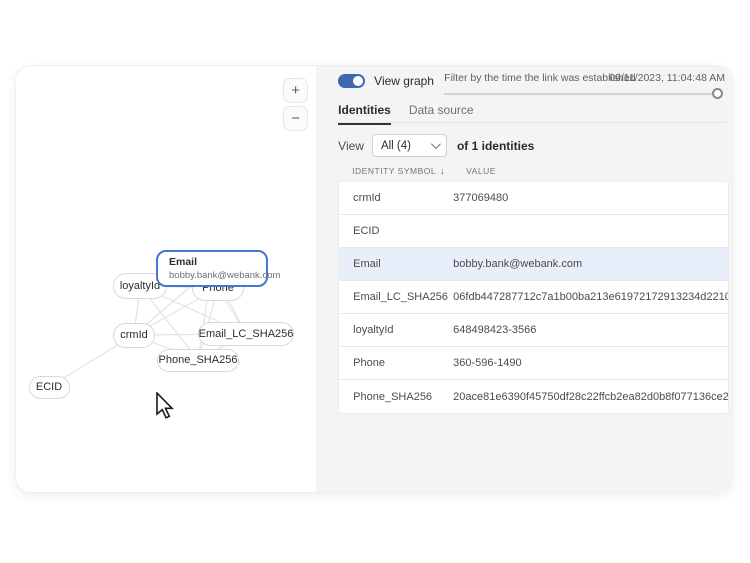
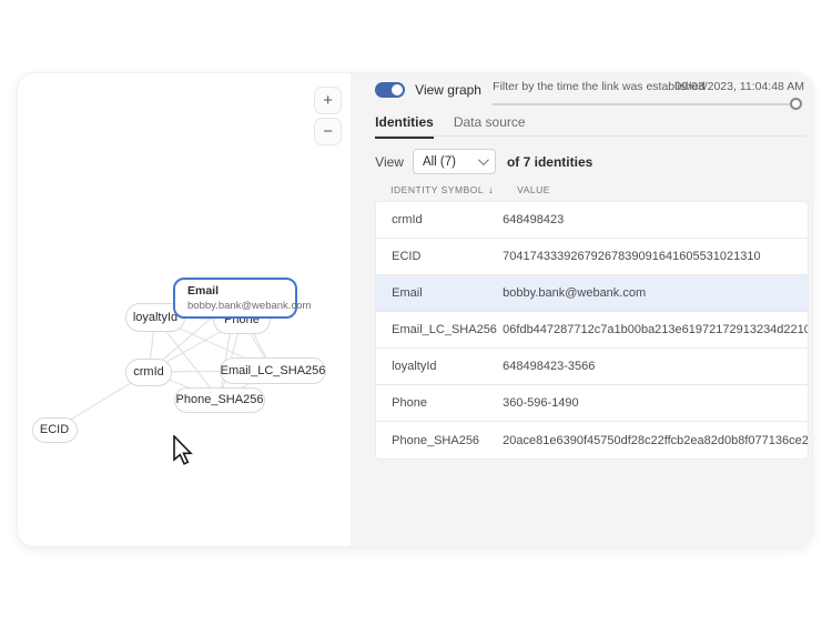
  +
  −
  Phone
  loyaltyId
  crmId
  Email_LC_SHA256
  Phone_SHA256
  ECID
  Email
  bobby.bank@webank.com
  View graph
  Filter by the time the link was established
- 09/11/2023, 11:04:48 AM
+ 09/03/2023, 11:04:48 AM
  Identities
  Data source
  View
- All (4)
+ All (7)
- of 1 identities
+ of 7 identities
  IDENTITY SYMBOL ↓
  VALUE
  crmId
- 377069480
+ 648498423
  ECID
+ 70417433392679267839091641605531021310
  Email
  bobby.bank@webank.com
  Email_LC_SHA256
  06fdb447287712c7a1b00ba213e61972172913234d2210
  loyaltyId
  648498423-3566
  Phone
  360-596-1490
  Phone_SHA256
  20ace81e6390f45750df28c22ffcb2ea82d0b8f077136ce2
